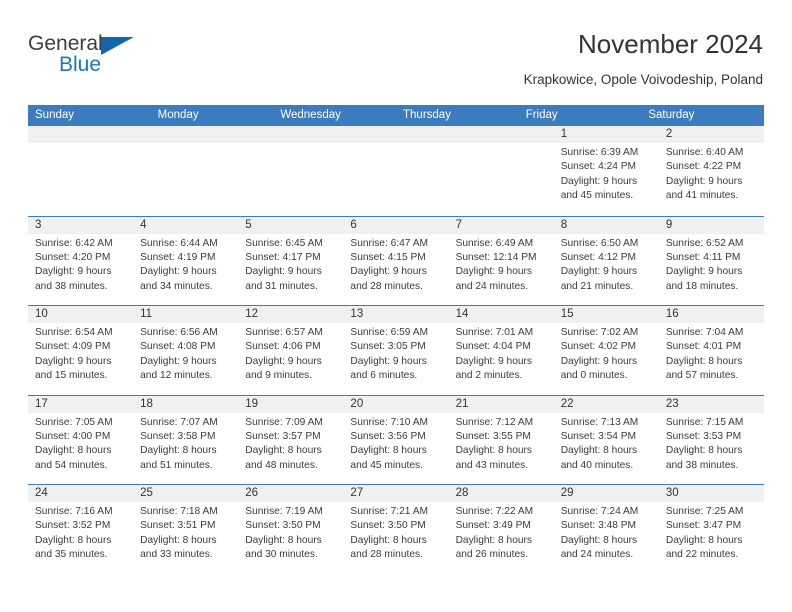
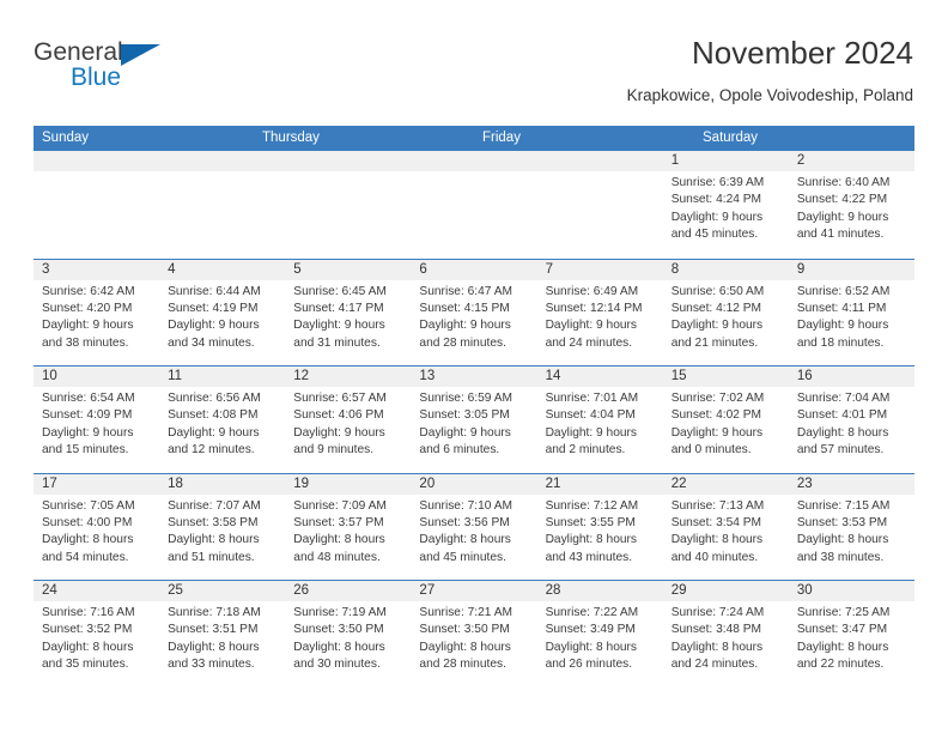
  General
  Blue
  November 2024
  Krapkowice, Opole Voivodeship, Poland
  Sunday
- Monday
- Wednesday
  Thursday
  Friday
  Saturday
  1
  Sunrise: 6:39 AM
  Sunset: 4:24 PM
  Daylight: 9 hours
  and 45 minutes.
  2
  Sunrise: 6:40 AM
  Sunset: 4:22 PM
  Daylight: 9 hours
  and 41 minutes.
  3
  Sunrise: 6:42 AM
  Sunset: 4:20 PM
  Daylight: 9 hours
  and 38 minutes.
  4
  Sunrise: 6:44 AM
  Sunset: 4:19 PM
  Daylight: 9 hours
  and 34 minutes.
  5
  Sunrise: 6:45 AM
  Sunset: 4:17 PM
  Daylight: 9 hours
  and 31 minutes.
  6
  Sunrise: 6:47 AM
  Sunset: 4:15 PM
  Daylight: 9 hours
  and 28 minutes.
  7
  Sunrise: 6:49 AM
  Sunset: 12:14 PM
  Daylight: 9 hours
  and 24 minutes.
  8
  Sunrise: 6:50 AM
  Sunset: 4:12 PM
  Daylight: 9 hours
  and 21 minutes.
  9
  Sunrise: 6:52 AM
  Sunset: 4:11 PM
  Daylight: 9 hours
  and 18 minutes.
  10
  Sunrise: 6:54 AM
  Sunset: 4:09 PM
  Daylight: 9 hours
  and 15 minutes.
  11
  Sunrise: 6:56 AM
  Sunset: 4:08 PM
  Daylight: 9 hours
  and 12 minutes.
  12
  Sunrise: 6:57 AM
  Sunset: 4:06 PM
  Daylight: 9 hours
  and 9 minutes.
  13
  Sunrise: 6:59 AM
  Sunset: 3:05 PM
  Daylight: 9 hours
  and 6 minutes.
  14
  Sunrise: 7:01 AM
  Sunset: 4:04 PM
  Daylight: 9 hours
  and 2 minutes.
  15
  Sunrise: 7:02 AM
  Sunset: 4:02 PM
  Daylight: 9 hours
  and 0 minutes.
  16
  Sunrise: 7:04 AM
  Sunset: 4:01 PM
  Daylight: 8 hours
  and 57 minutes.
  17
  Sunrise: 7:05 AM
  Sunset: 4:00 PM
  Daylight: 8 hours
  and 54 minutes.
  18
  Sunrise: 7:07 AM
  Sunset: 3:58 PM
  Daylight: 8 hours
  and 51 minutes.
  19
  Sunrise: 7:09 AM
  Sunset: 3:57 PM
  Daylight: 8 hours
  and 48 minutes.
  20
  Sunrise: 7:10 AM
  Sunset: 3:56 PM
  Daylight: 8 hours
  and 45 minutes.
  21
  Sunrise: 7:12 AM
  Sunset: 3:55 PM
  Daylight: 8 hours
  and 43 minutes.
  22
  Sunrise: 7:13 AM
  Sunset: 3:54 PM
  Daylight: 8 hours
  and 40 minutes.
  23
  Sunrise: 7:15 AM
  Sunset: 3:53 PM
  Daylight: 8 hours
  and 38 minutes.
  24
  Sunrise: 7:16 AM
  Sunset: 3:52 PM
  Daylight: 8 hours
  and 35 minutes.
  25
  Sunrise: 7:18 AM
  Sunset: 3:51 PM
  Daylight: 8 hours
  and 33 minutes.
  26
  Sunrise: 7:19 AM
  Sunset: 3:50 PM
  Daylight: 8 hours
  and 30 minutes.
  27
  Sunrise: 7:21 AM
  Sunset: 3:50 PM
  Daylight: 8 hours
  and 28 minutes.
  28
  Sunrise: 7:22 AM
  Sunset: 3:49 PM
  Daylight: 8 hours
  and 26 minutes.
  29
  Sunrise: 7:24 AM
  Sunset: 3:48 PM
  Daylight: 8 hours
  and 24 minutes.
  30
  Sunrise: 7:25 AM
  Sunset: 3:47 PM
  Daylight: 8 hours
  and 22 minutes.
